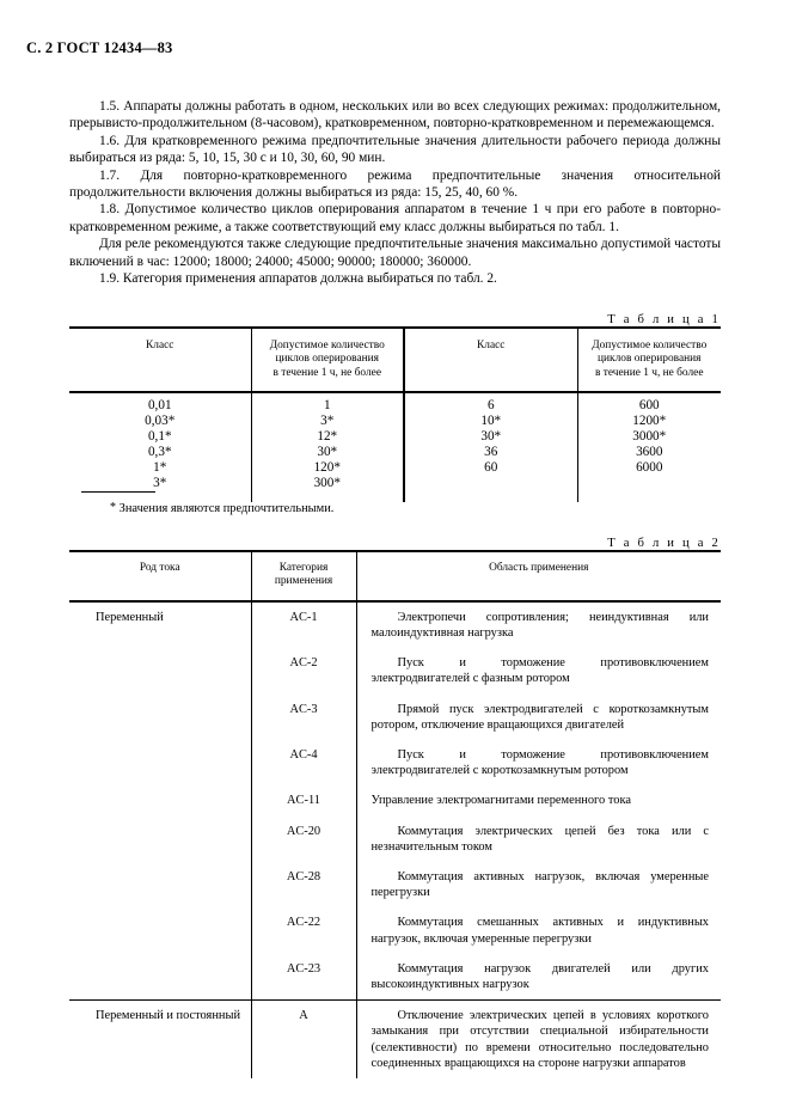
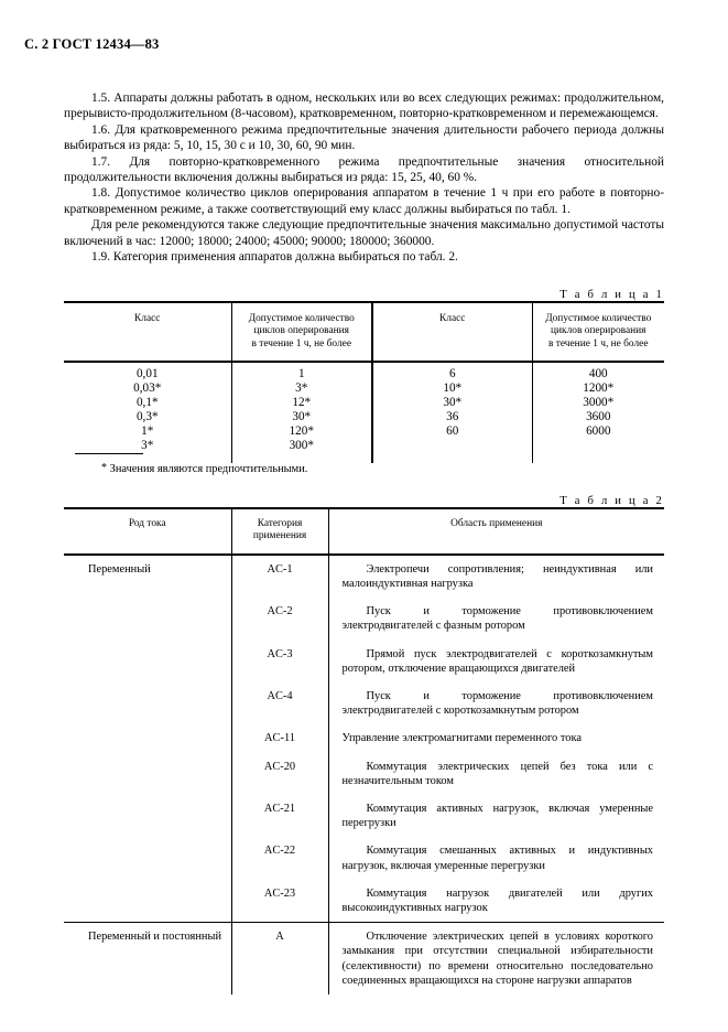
  С. 2 ГОСТ 12434—83
  1.5. Аппараты должны работать в одном, нескольких или во всех следующих режимах: продолжительном, прерывисто-продолжительном (8-часовом), кратковременном, повторно-кратковременном и перемежающемся.
  1.6. Для кратковременного режима предпочтительные значения длительности рабочего периода должны выбираться из ряда: 5, 10, 15, 30 с и 10, 30, 60, 90 мин.
  1.7. Для повторно-кратковременного режима предпочтительные значения относительной продолжительности включения должны выбираться из ряда: 15, 25, 40, 60 %.
  1.8. Допустимое количество циклов оперирования аппаратом в течение 1 ч при его работе в повторно-кратковременном режиме, а также соответствующий ему класс должны выбираться по табл. 1.
  Для реле рекомендуются также следующие предпочтительные значения максимально допустимой частоты включений в час: 12000; 18000; 24000; 45000; 90000; 180000; 360000.
  1.9. Категория применения аппаратов должна выбираться по табл. 2.
  Т а б л и ц а 1
  Класс	Допустимое количество циклов оперирования в течение 1 ч, не более	Класс	Допустимое количество циклов оперирования в течение 1 ч, не более
- 0,01 0,03* 0,1* 0,3* 1* 3*	1 3* 12* 30* 120* 300*	6 10* 30* 36 60	600 1200* 3000* 3600 6000
+ 0,01 0,03* 0,1* 0,3* 1* 3*	1 3* 12* 30* 120* 300*	6 10* 30* 36 60	400 1200* 3000* 3600 6000
  * Значения являются предпочтительными.
  Т а б л и ц а 2
  Род тока	Категория применения	Область применения
  Переменный	AC-1	Электропечи сопротивления; неиндуктивная или малоиндуктивная нагрузка
  	AC-2	Пуск и торможение противовключением электродвигателей с фазным ротором
  	AC-3	Прямой пуск электродвигателей с короткозамкнутым ротором, отключение вращающихся двигателей
  	AC-4	Пуск и торможение противовключением электродвигателей с короткозамкнутым ротором
  	AC-11	Управление электромагнитами переменного тока
  	AC-20	Коммутация электрических цепей без тока или с незначительным током
- 	AC-28	Коммутация активных нагрузок, включая умеренные перегрузки
+ 	AC-21	Коммутация активных нагрузок, включая умеренные перегрузки
  	AC-22	Коммутация смешанных активных и индуктивных нагрузок, включая умеренные перегрузки
  	AC-23	Коммутация нагрузок двигателей или других высокоиндуктивных нагрузок
  Переменный и постоянный	A	Отключение электрических цепей в условиях короткого замыкания при отсутствии специальной избирательности (селективности) по времени относительно последовательно соединенных вращающихся на стороне нагрузки аппаратов
